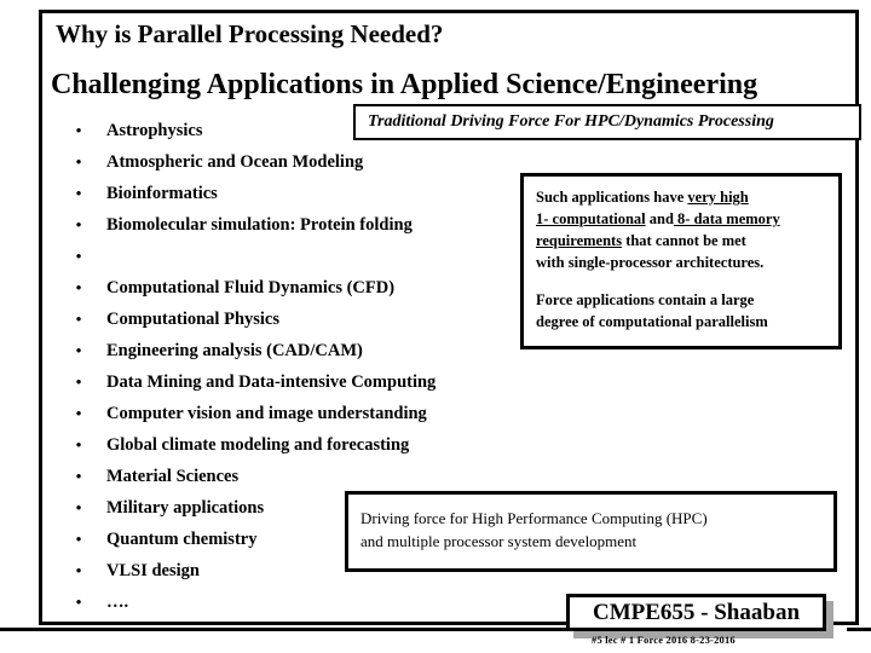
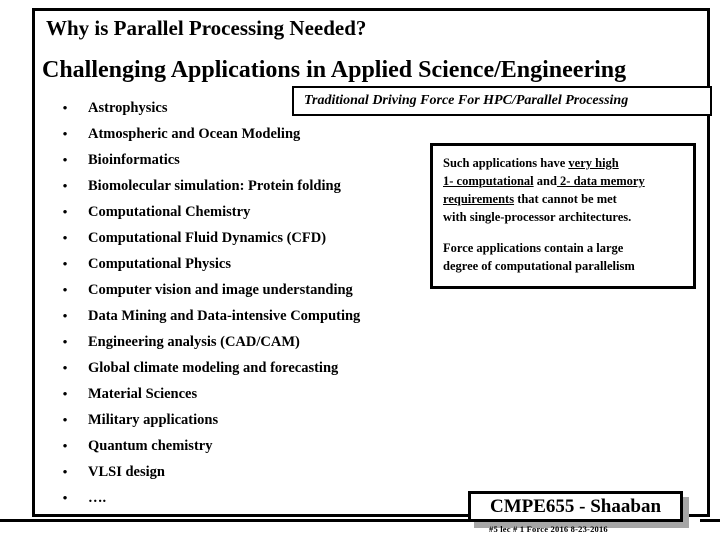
  Why is Parallel Processing Needed?
  Challenging Applications in Applied Science/Engineering
  •
  Astrophysics
  •
  Atmospheric and Ocean Modeling
  •
  Bioinformatics
  •
  Biomolecular simulation: Protein folding
  •
+ Computational Chemistry
  •
  Computational Fluid Dynamics (CFD)
  •
  Computational Physics
  •
- Engineering analysis (CAD/CAM)
+ Computer vision and image understanding
  •
  Data Mining and Data-intensive Computing
  •
- Computer vision and image understanding
+ Engineering analysis (CAD/CAM)
  •
  Global climate modeling and forecasting
  •
  Material Sciences
  •
  Military applications
  •
  Quantum chemistry
  •
  VLSI design
  •
  ….
- Traditional Driving Force For HPC/Dynamics Processing
+ Traditional Driving Force For HPC/Parallel Processing
  Such applications have very high
- 1- computational and 8- data memory
+ 1- computational and 2- data memory
  requirements that cannot be met
  with single-processor architectures.
  Force applications contain a large
  degree of computational parallelism
- Driving force for High Performance Computing (HPC)
- and multiple processor system development
  CMPE655 - Shaaban
  #5 lec # 1 Force 2016 8-23-2016
